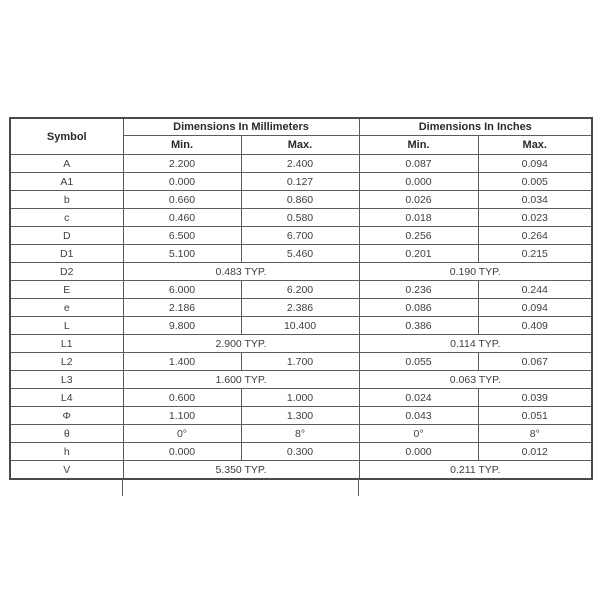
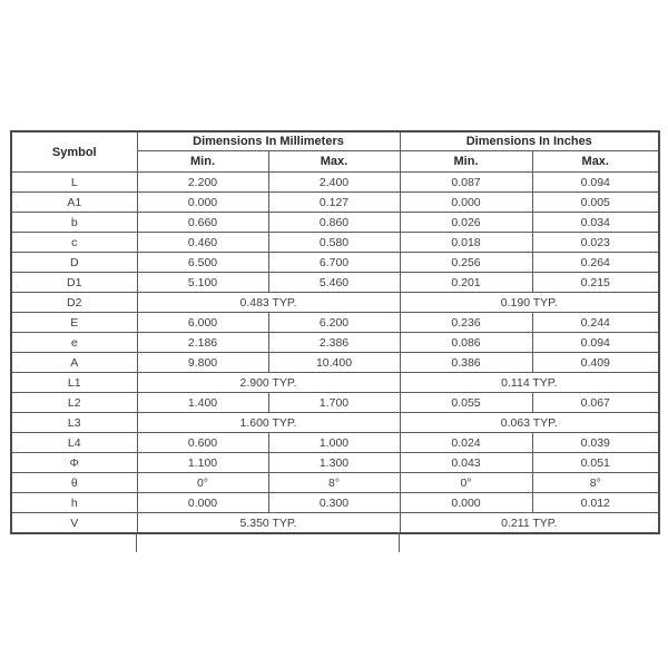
  Symbol	Dimensions In Millimeters	Dimensions In Inches
  Min.	Max.	Min.	Max.
- A	2.200	2.400	0.087	0.094
+ L	2.200	2.400	0.087	0.094
  A1	0.000	0.127	0.000	0.005
  b	0.660	0.860	0.026	0.034
  c	0.460	0.580	0.018	0.023
  D	6.500	6.700	0.256	0.264
  D1	5.100	5.460	0.201	0.215
  D2	0.483 TYP.	0.190 TYP.
  E	6.000	6.200	0.236	0.244
  e	2.186	2.386	0.086	0.094
- L	9.800	10.400	0.386	0.409
+ A	9.800	10.400	0.386	0.409
  L1	2.900 TYP.	0.114 TYP.
  L2	1.400	1.700	0.055	0.067
  L3	1.600 TYP.	0.063 TYP.
  L4	0.600	1.000	0.024	0.039
  Φ	1.100	1.300	0.043	0.051
  θ	0°	8°	0°	8°
  h	0.000	0.300	0.000	0.012
  V	5.350 TYP.	0.211 TYP.
